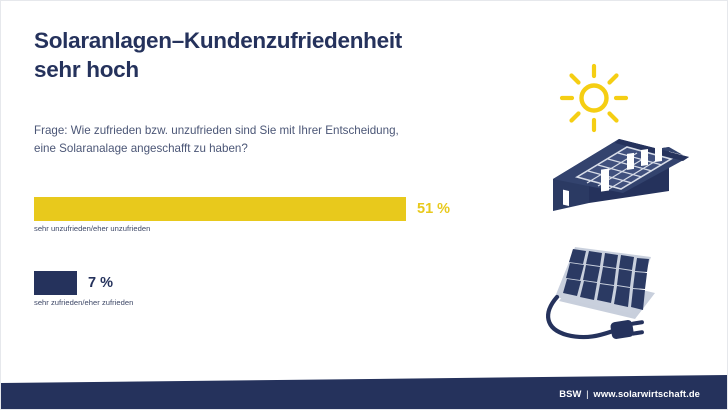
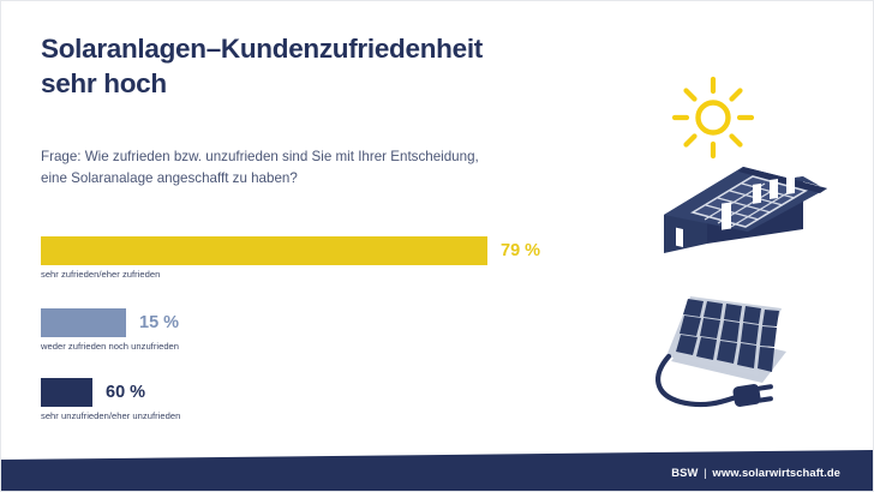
  Solaranlagen–Kundenzufriedenheit
  sehr hoch
  Frage: Wie zufrieden bzw. unzufrieden sind Sie mit Ihrer Entscheidung,
  eine Solaranalage angeschafft zu haben?
- 51 %
+ 79 %
- sehr unzufrieden/eher unzufrieden
+ sehr zufrieden/eher zufrieden
+ 15 %
+ weder zufrieden noch unzufrieden
- 7 %
+ 60 %
- sehr zufrieden/eher zufrieden
+ sehr unzufrieden/eher unzufrieden
  BSW | www.solarwirtschaft.de
